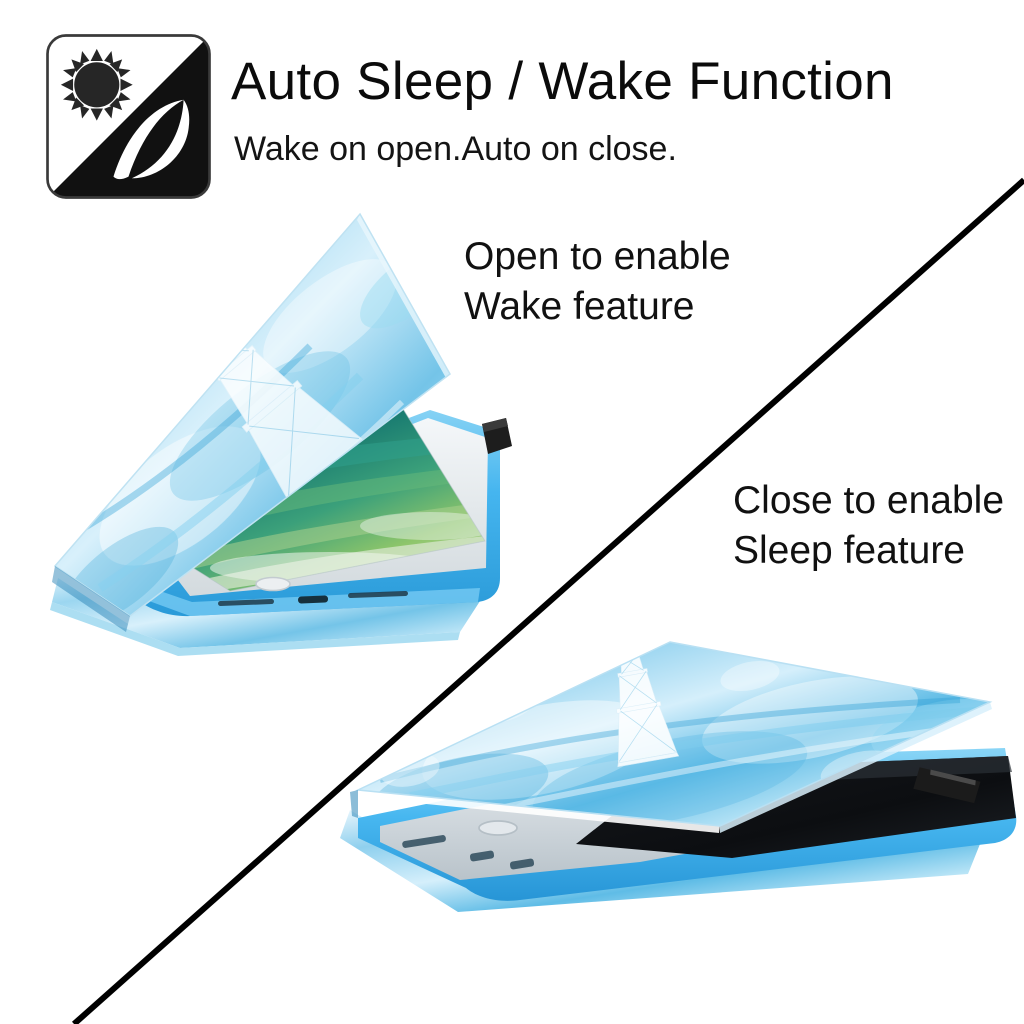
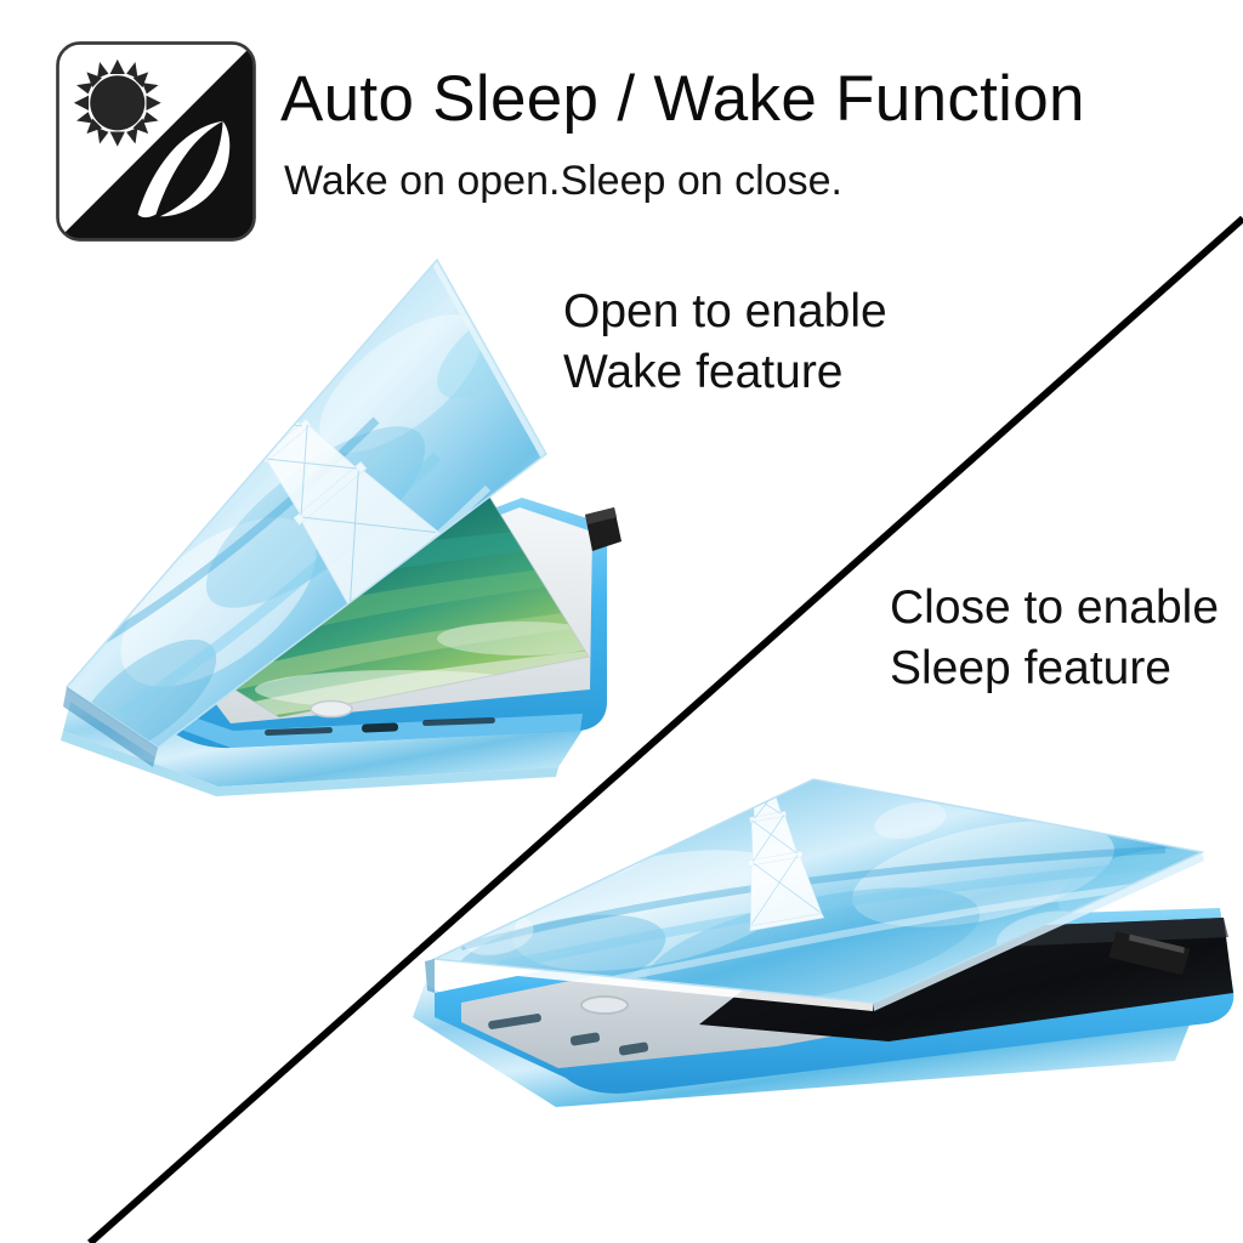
  Auto Sleep / Wake Function
- Wake on open.Auto on close.
+ Wake on open.Sleep on close.
  Open to enable
  Wake feature
  Close to enable
  Sleep feature
